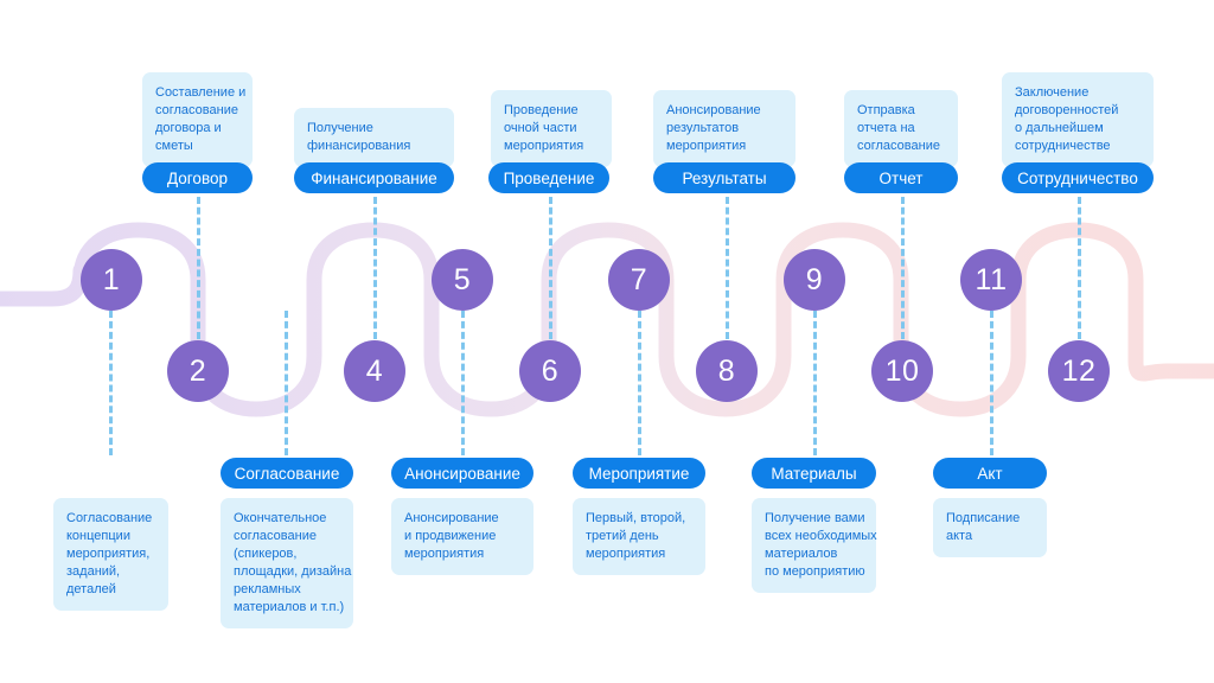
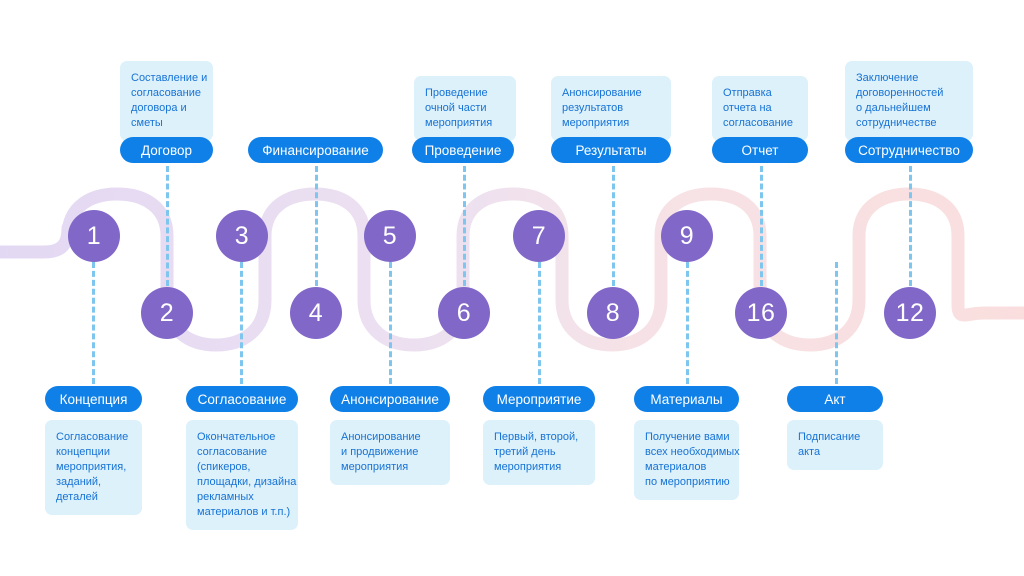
  1
  2
+ 3
  4
  5
  6
  7
  8
  9
- 10
+ 16
- 11
  12
  Составление и
  согласование
  договора и
  сметы
- Получение
- финансирования
  Проведение
  очной части
  мероприятия
  Анонсирование
  результатов
  мероприятия
  Отправка
  отчета на
  согласование
  Заключение
  договоренностей
  о дальнейшем
  сотрудничестве
  Договор
  Финансирование
  Проведение
  Результаты
  Отчет
  Сотрудничество
+ Концепция
  Согласование
  Анонсирование
  Мероприятие
  Материалы
  Акт
  Согласование
  концепции
  мероприятия,
  заданий,
  деталей
  Окончательное
  согласование
  (спикеров,
  площадки, дизайна
  рекламных
  материалов и т.п.)
  Анонсирование
  и продвижение
  мероприятия
  Первый, второй,
  третий день
  мероприятия
  Получение вами
  всех необходимых
  материалов
  по мероприятию
  Подписание
  акта
